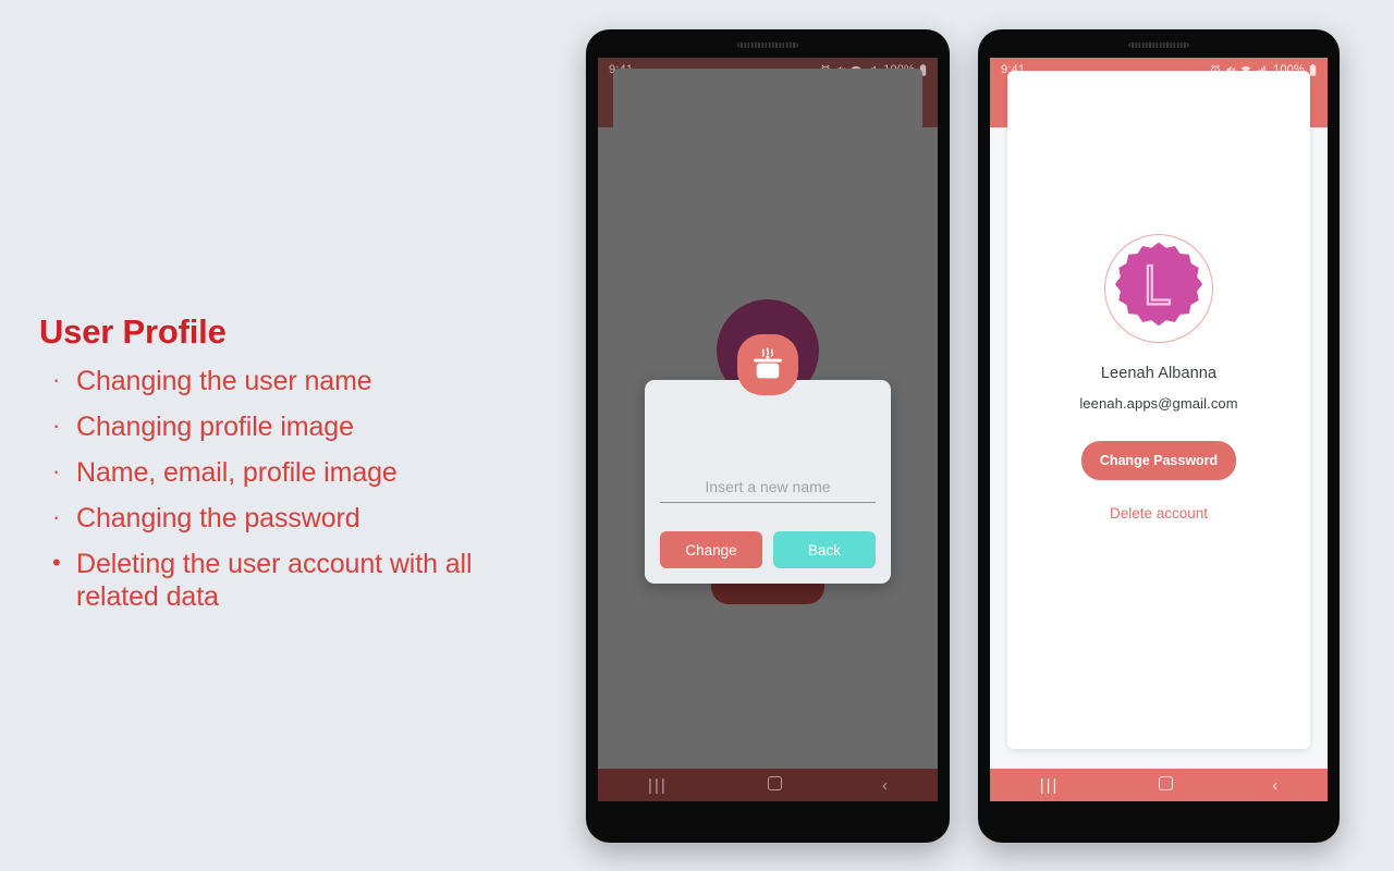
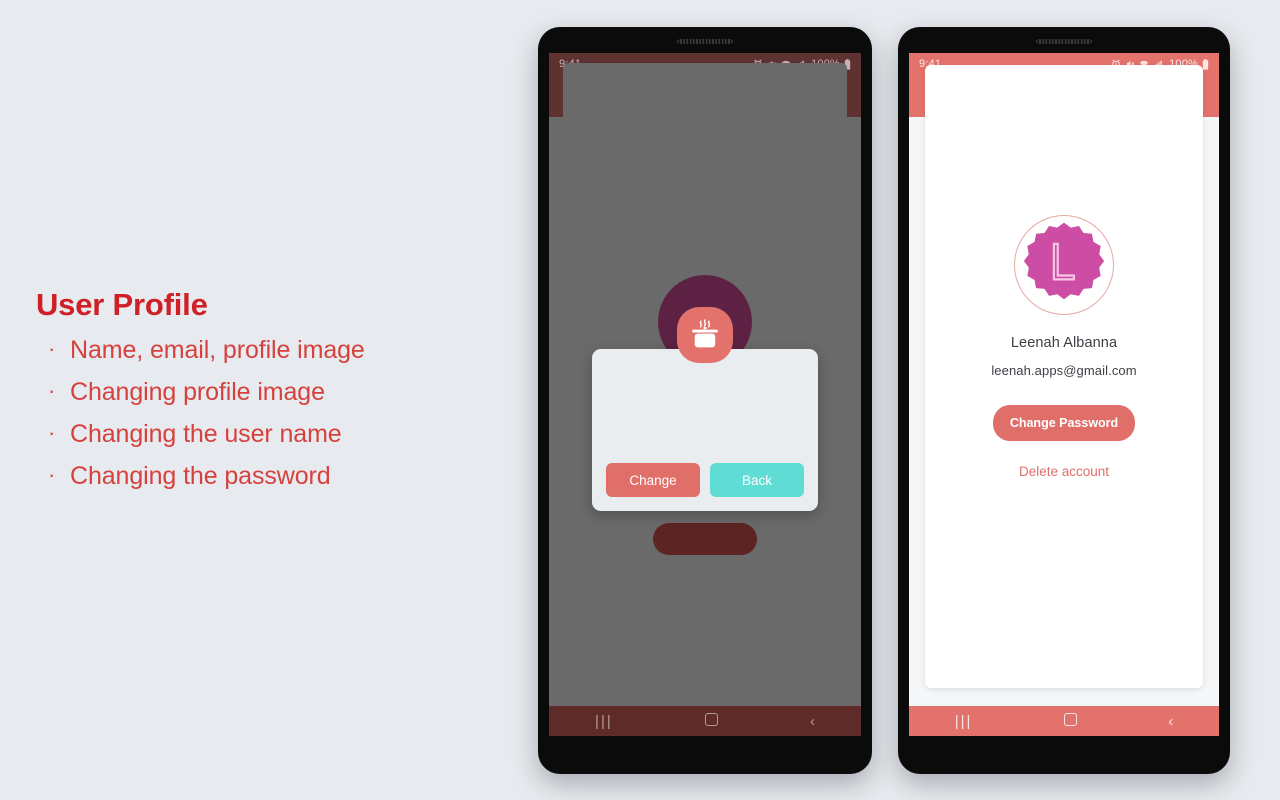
  User Profile
  ·
- Changing the user name
+ Name, email, profile image
  ·
  Changing profile image
  ·
- Name, email, profile image
+ Changing the user name
  ·
  Changing the password
- •
- Deleting the user account with all related data
- Insert a new name
  Change
  Back
  |||
  ‹
  9:41
  100%
  Leenah Albanna
  leenah.apps@gmail.com
  Change Password
  Delete account
  |||
  ‹
